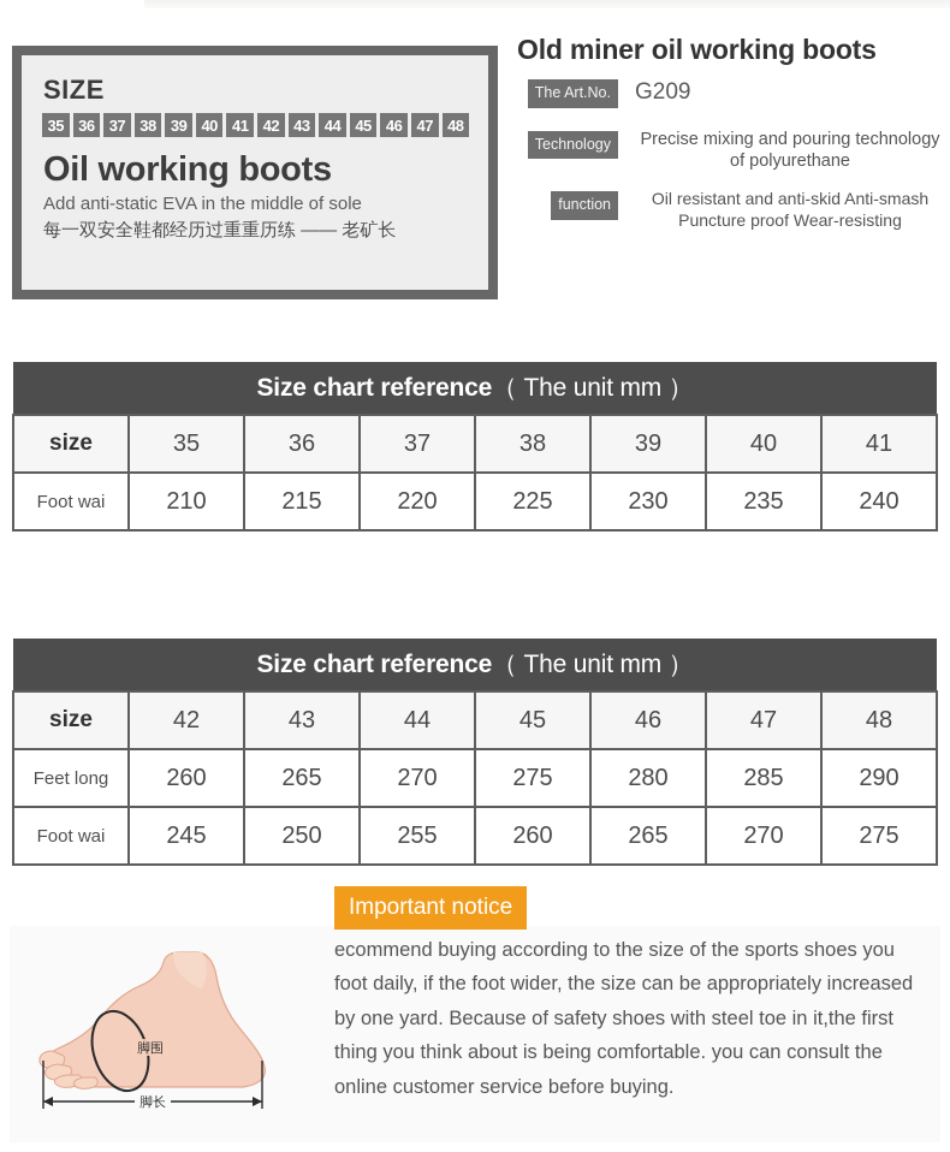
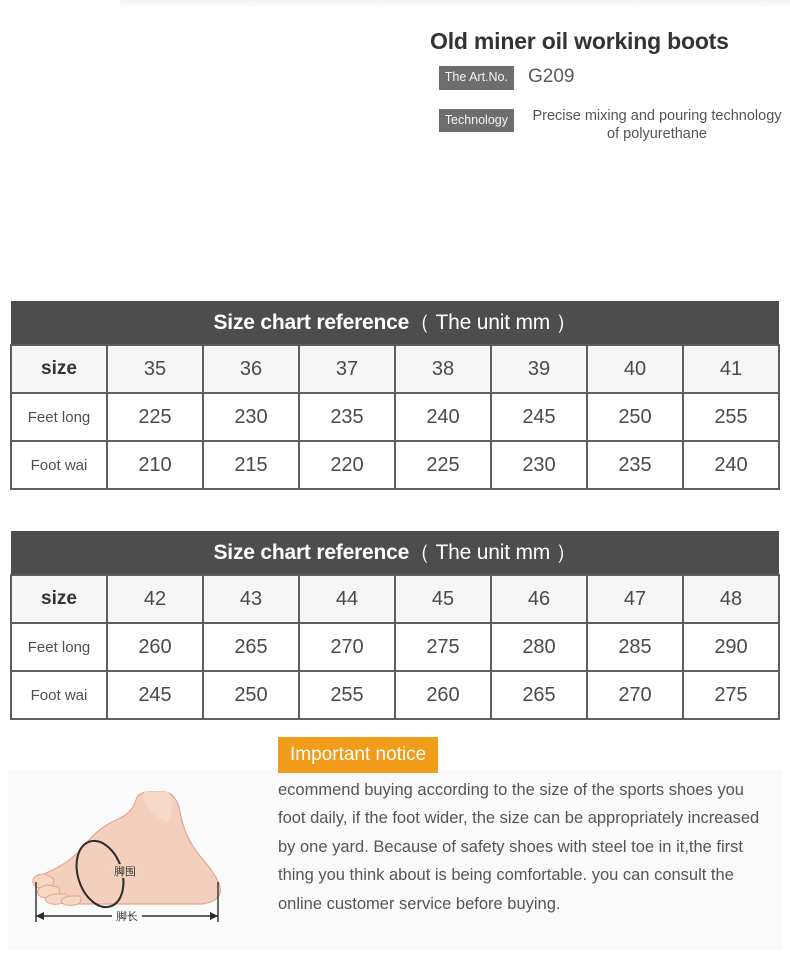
- SIZE
- 35
- 36
- 37
- 38
- 39
- 40
- 41
- 42
- 43
- 44
- 45
- 46
- 47
- 48
- Oil working boots
- Add anti-static EVA in the middle of sole
- 每一双安全鞋都经历过重重历练 —— 老矿长
  Old miner oil working boots
  The Art.No.
  G209
  Technology
  Precise mixing and pouring technology of polyurethane
- function
- Oil resistant and anti-skid Anti-smash Puncture proof Wear-resisting
  Size chart reference（ The unit mm ）
  size	35	36	37	38	39	40	41
+ Feet long	225	230	235	240	245	250	255
  Foot wai	210	215	220	225	230	235	240
  Size chart reference（ The unit mm ）
  size	42	43	44	45	46	47	48
  Feet long	260	265	270	275	280	285	290
  Foot wai	245	250	255	260	265	270	275
  Important notice
  ecommend buying according to the size of the sports shoes you foot daily, if the foot wider, the size can be appropriately increased by one yard. Because of safety shoes with steel toe in it,the first thing you think about is being comfortable. you can consult the online customer service before buying.
  脚围
  脚长
